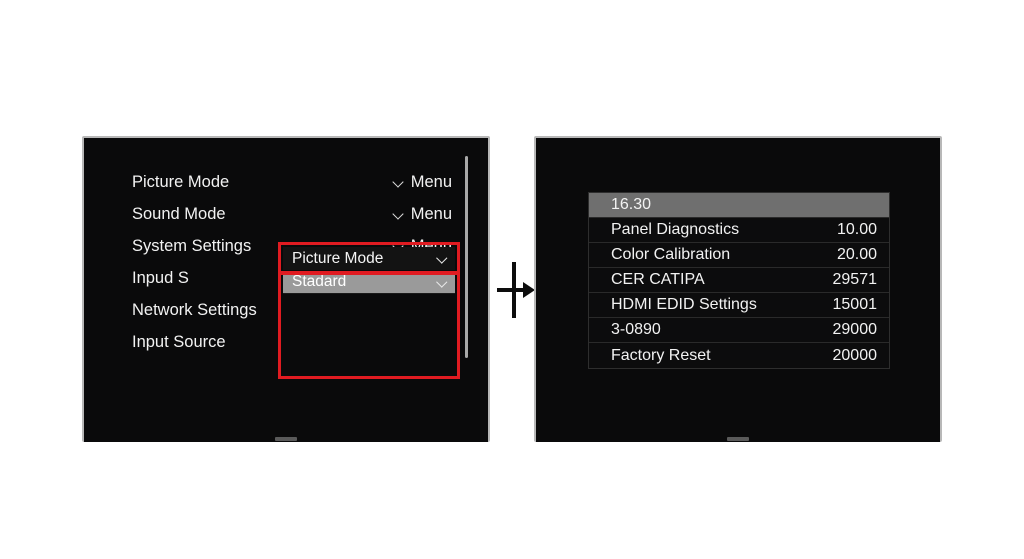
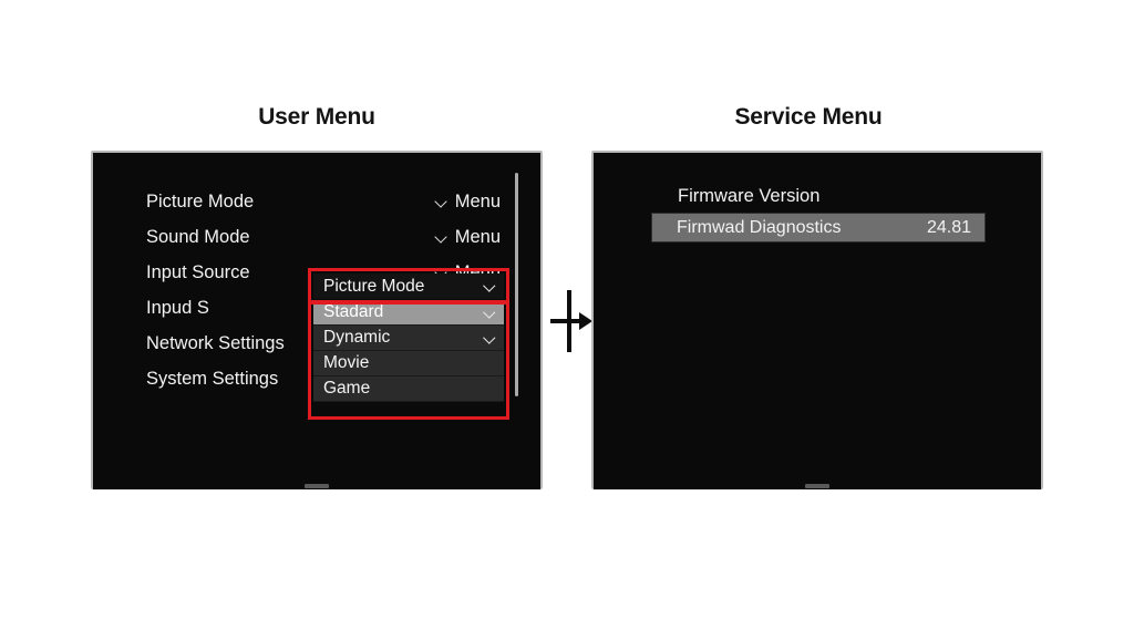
+ User Menu
+ Service Menu
  Picture Mode
  Menu
  Sound Mode
  Menu
- System Settings
+ Input Source
  Menu
  Inpud S
  Network Settings
- Input Source
+ System Settings
  Picture Mode
  Stadard
+ Dynamic
+ Movie
+ Game
+ Firmware Version
+ Firmwad Diagnostics
- 16.30
+ 24.81
- Panel Diagnostics
- 10.00
- Color Calibration
- 20.00
- CER CATIPA
- 29571
- HDMI EDID Settings
- 15001
- 3-0890
- 29000
- Factory Reset
- 20000
